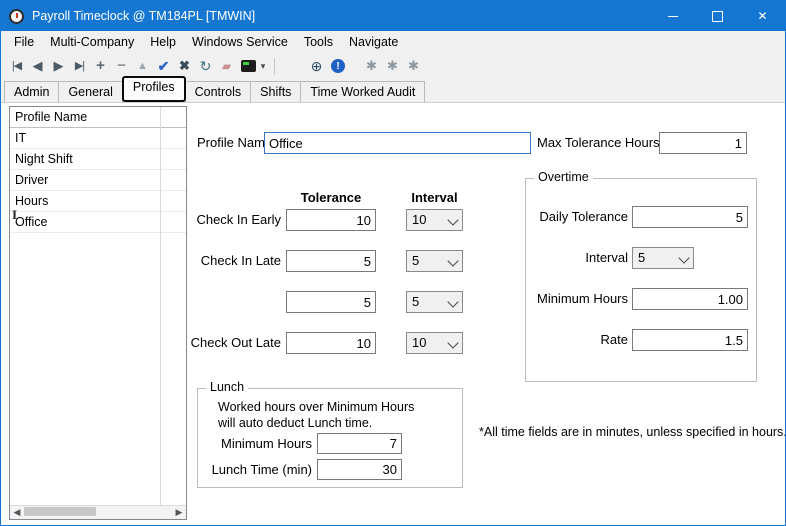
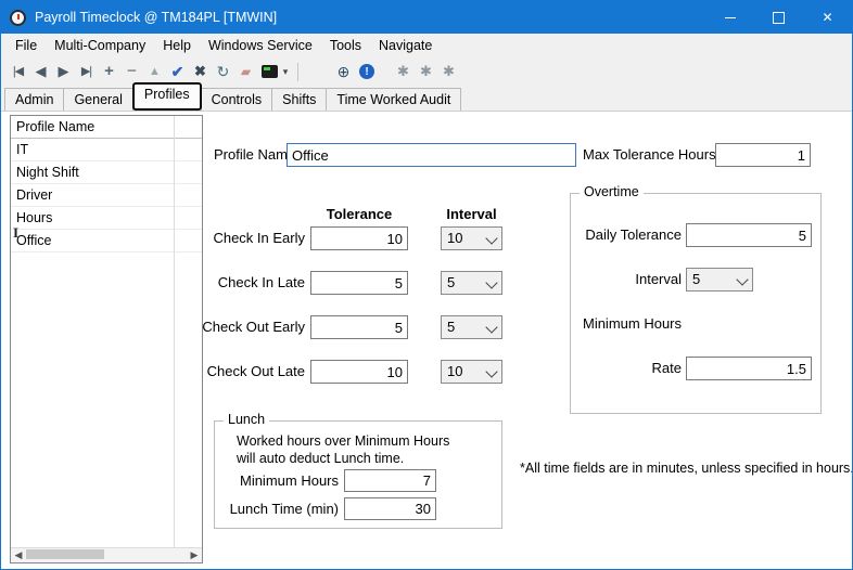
  Payroll Timeclock @ TM184PL [TMWIN]
  ✕
  File
  Multi-Company
  Help
  Windows Service
  Tools
  Navigate
  |◀
  ◀
  ▶
  ▶|
  +
  −
  ▲
  ✔
  ✖
  ↻
  ▰
  ▾
  ⊕
  !
  ✱
  ✱
  ✱
  Admin
  General
  Profiles
  Controls
  Shifts
  Time Worked Audit
  Profile Name
  IT
  Night Shift
  Driver
  Hours
  Office
  I
  ◀
  ▶
  Profile Nam
  Office
  Max Tolerance Hours
  1
  Tolerance
  Interval
  Check In Early
  10
  10
  Check In Late
  5
  5
+ Check Out Early
  5
  5
  Check Out Late
  10
  10
  Overtime
  Daily Tolerance
  5
  Interval
  5
  Minimum Hours
- 1.00
  Rate
  1.5
  Lunch
  Worked hours over Minimum Hours
  will auto deduct Lunch time.
  Minimum Hours
  7
  Lunch Time (min)
  30
  *All time fields are in minutes, unless specified in hours
